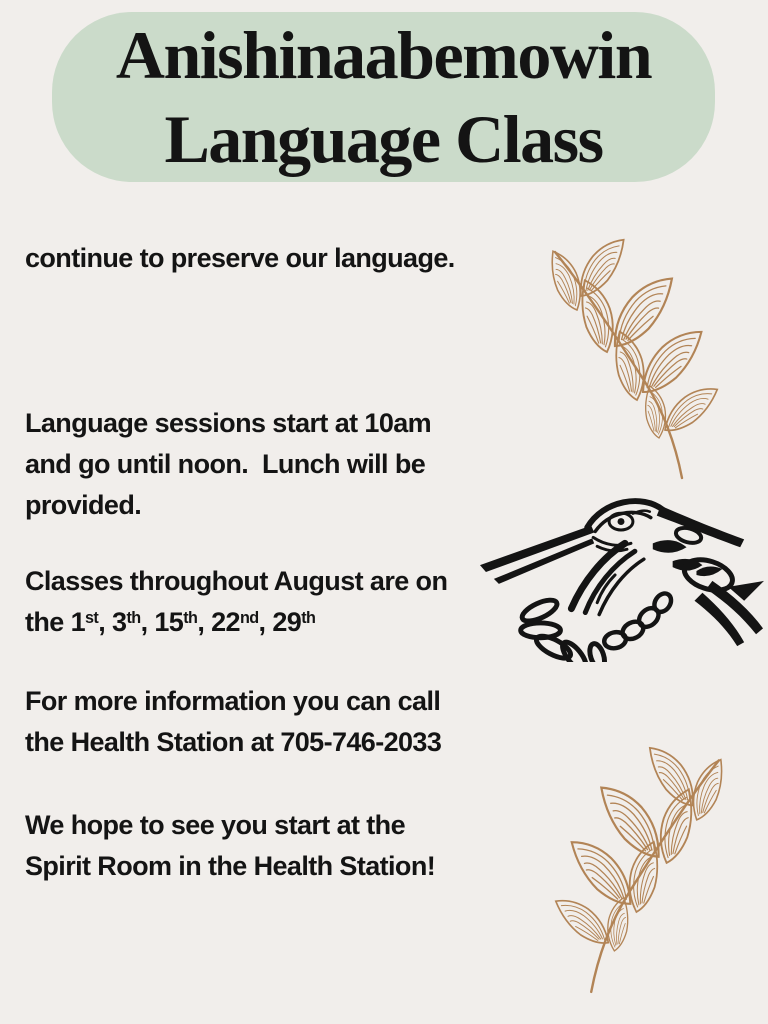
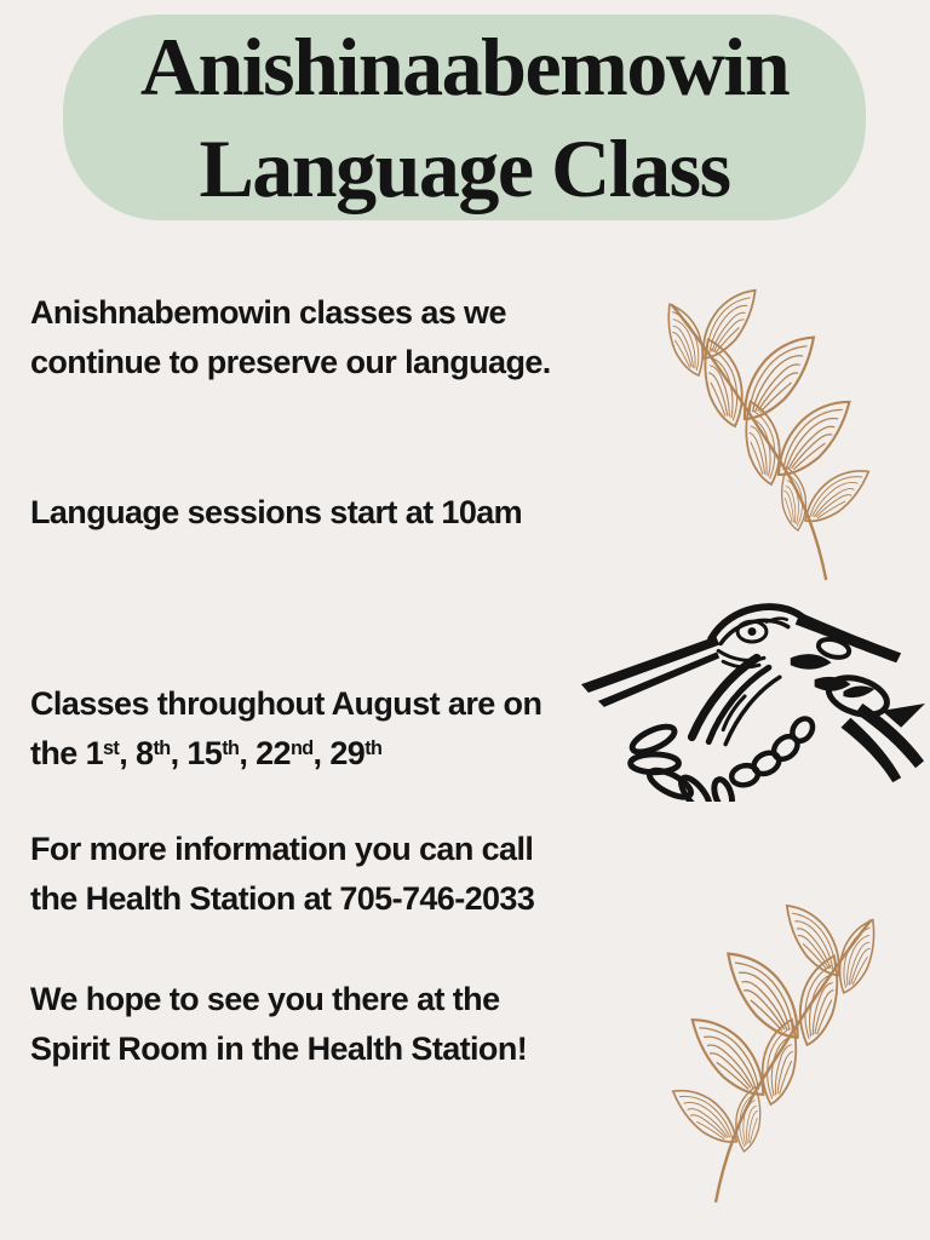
  Anishinaabemowin
  Language Class
+ Anishnabemowin classes as we
  continue to preserve our language.
  Language sessions start at 10am
- and go until noon. Lunch will be
- provided.
  Classes throughout August are on
- the 1st, 3th, 15th, 22nd, 29th
+ the 1st, 8th, 15th, 22nd, 29th
  For more information you can call
  the Health Station at 705-746-2033
- We hope to see you start at the
+ We hope to see you there at the
  Spirit Room in the Health Station!
